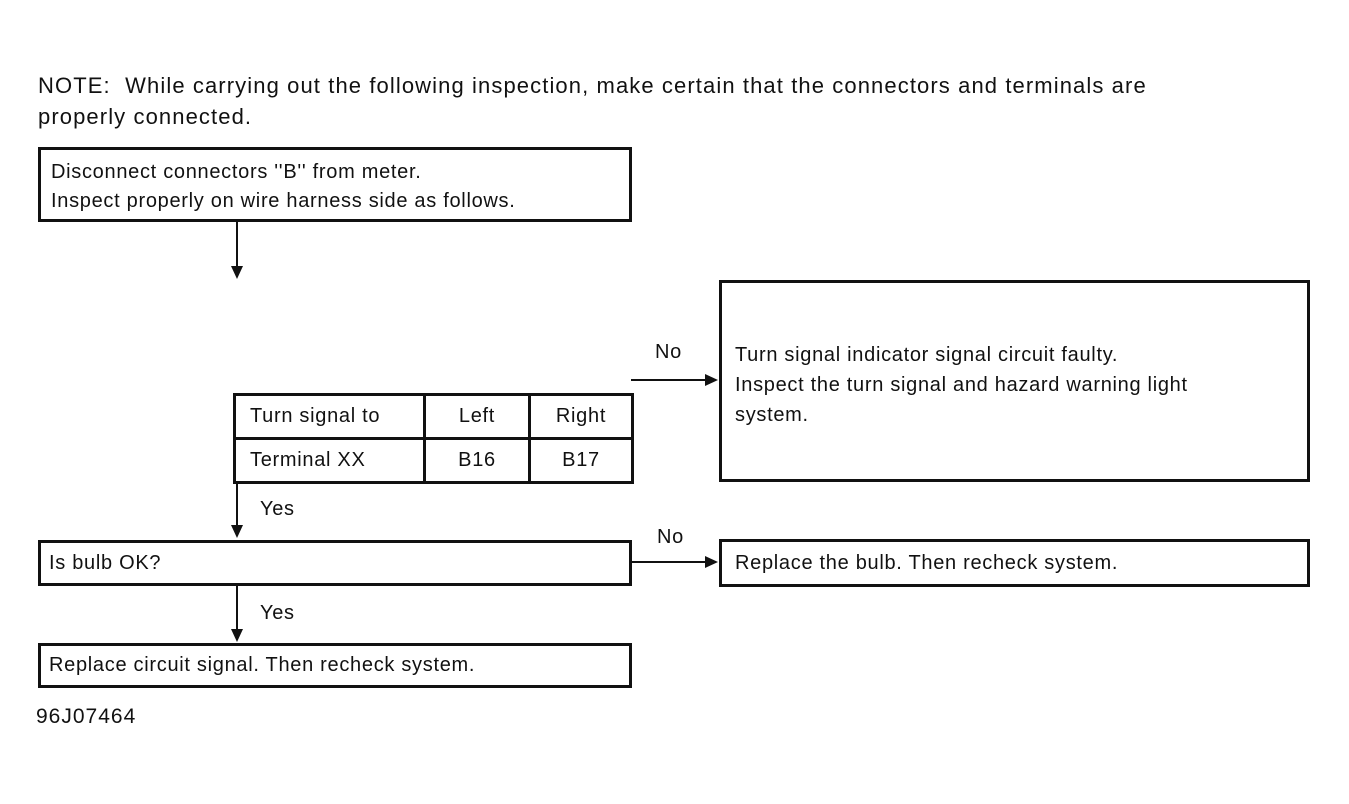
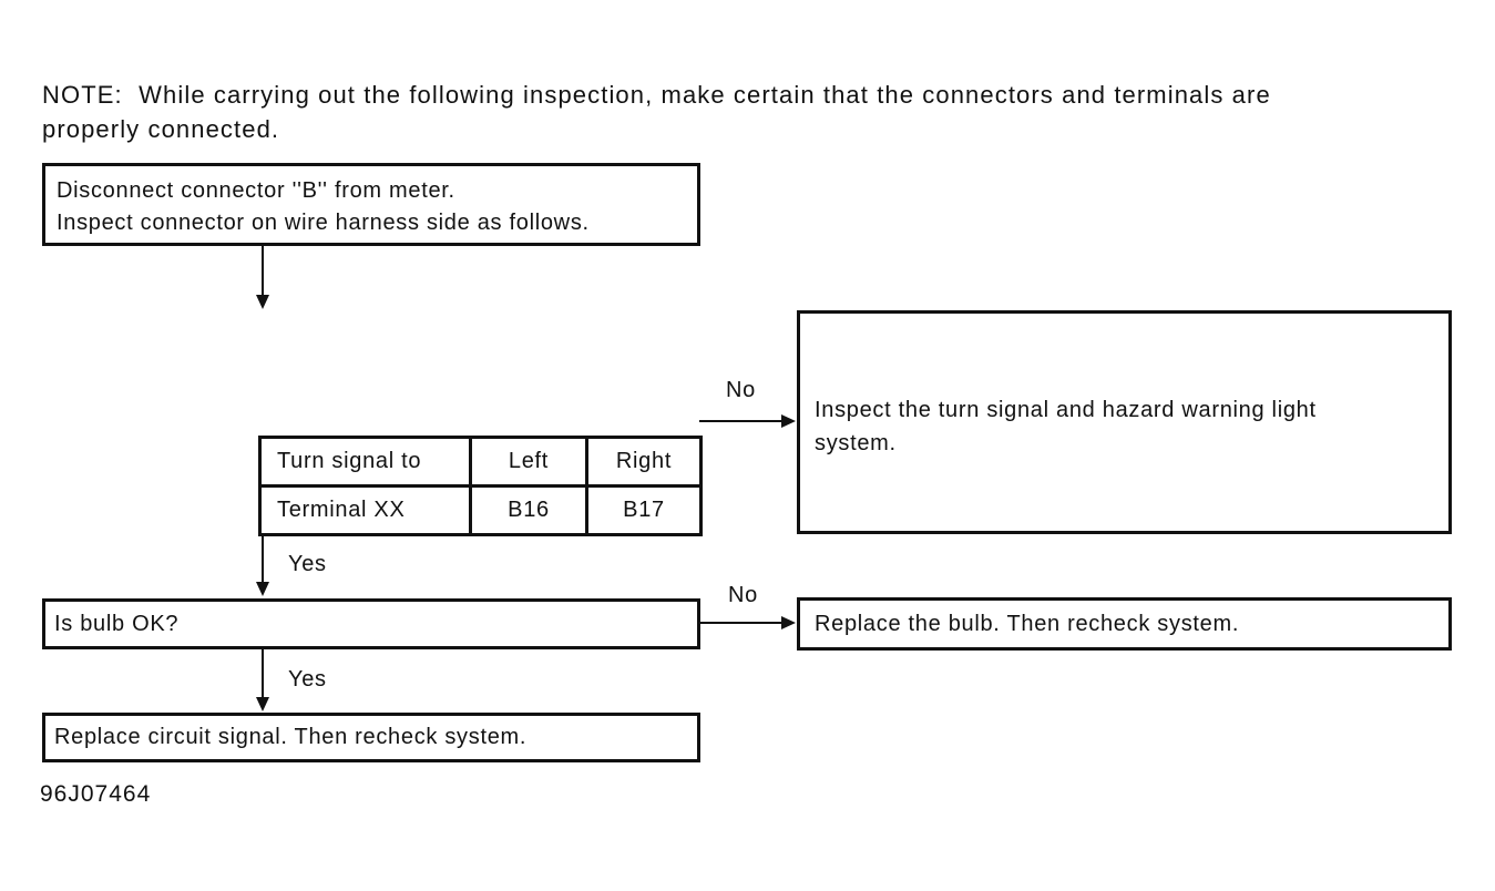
  NOTE: While carrying out the following inspection, make certain that the connectors and terminals are
  properly connected.
- Disconnect connectors ''B'' from meter.
+ Disconnect connector ''B'' from meter.
- Inspect properly on wire harness side as follows.
+ Inspect connector on wire harness side as follows.
  Turn signal to	Left	Right
  Terminal XX	B16	B17
  No
- Turn signal indicator signal circuit faulty.
  Inspect the turn signal and hazard warning light
  system.
  Yes
  Is bulb OK?
  No
  Replace the bulb. Then recheck system.
  Yes
  Replace circuit signal. Then recheck system.
  96J07464
